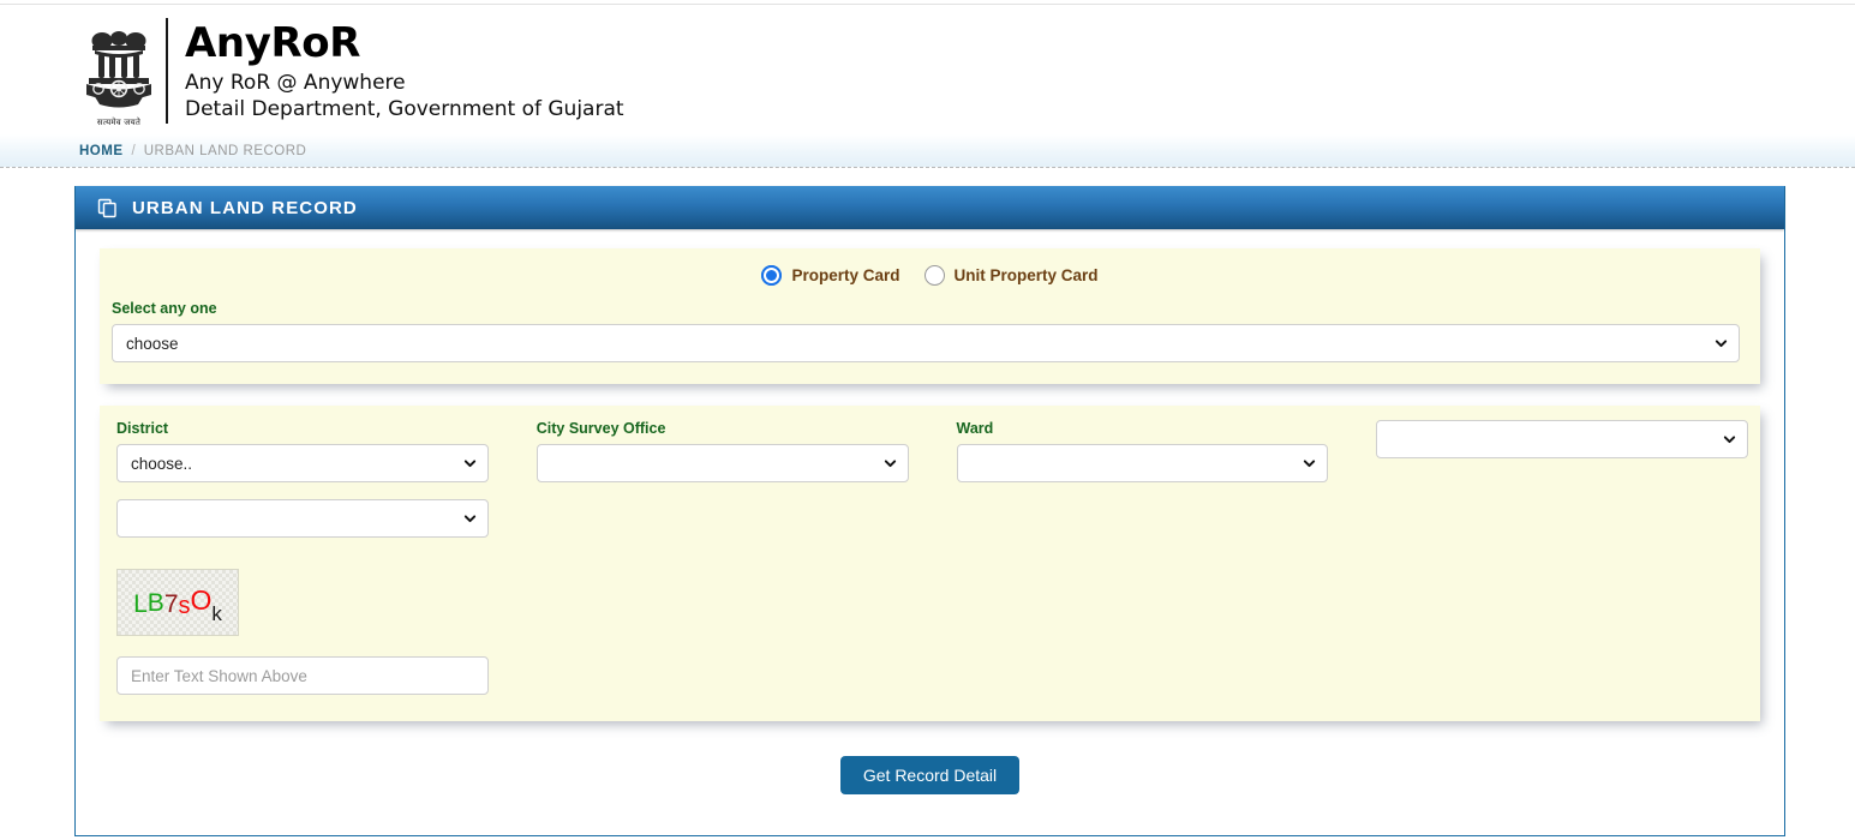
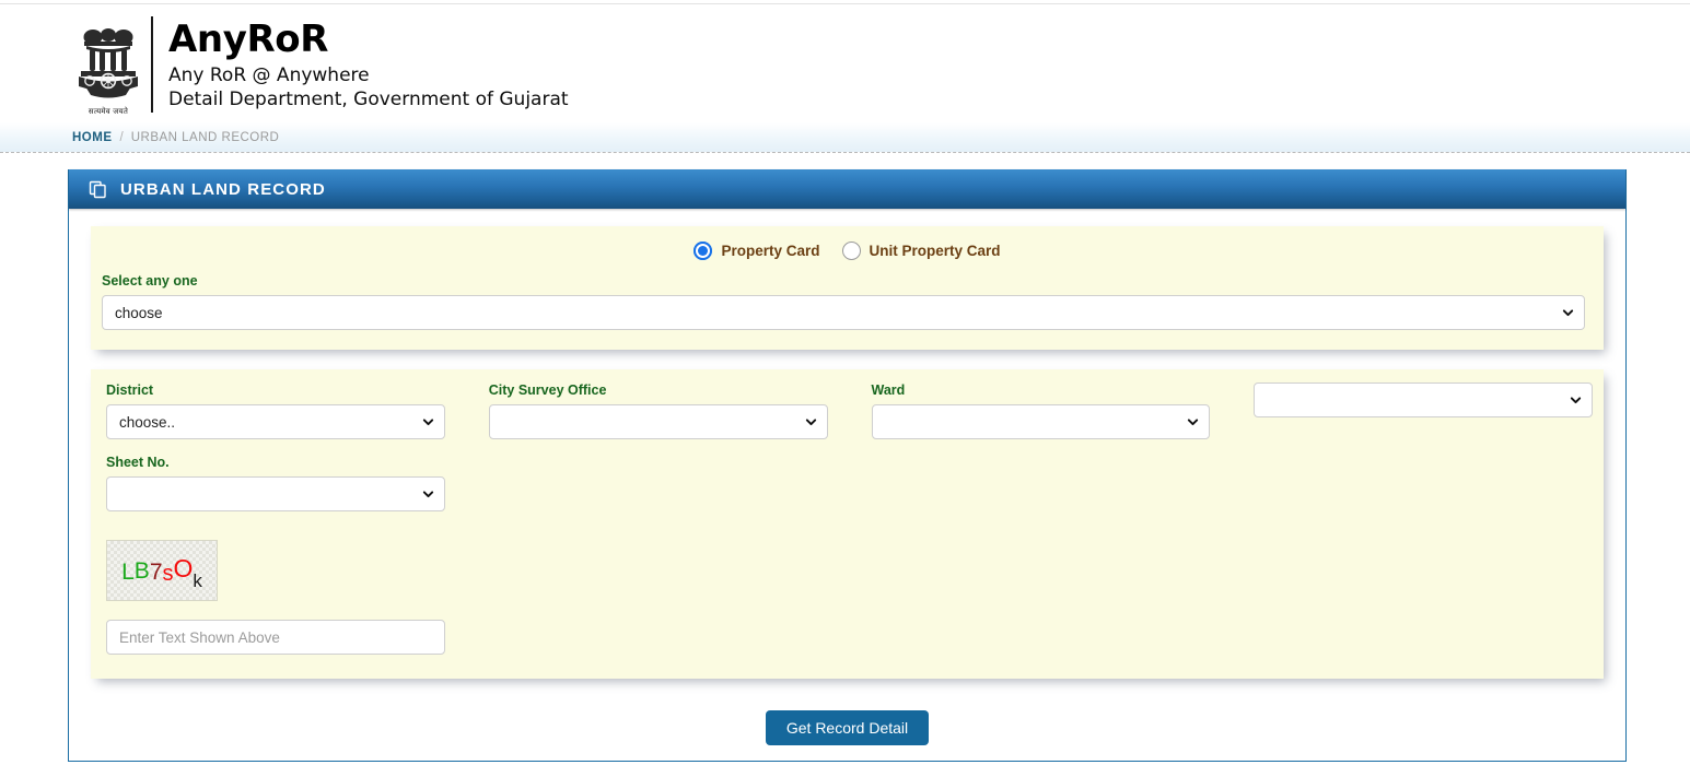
  सत्यमेव जयते
  AnyRoR
  Any RoR @ Anywhere
  Detail Department, Government of Gujarat
  HOME
  /
  URBAN LAND RECORD
  URBAN LAND RECORD
  Property Card
  Unit Property Card
  Select any one
  choose
  District
  choose..
  City Survey Office
  Ward
+ Sheet No.
  LB7sOk
  Enter Text Shown Above
  Get Record Detail
